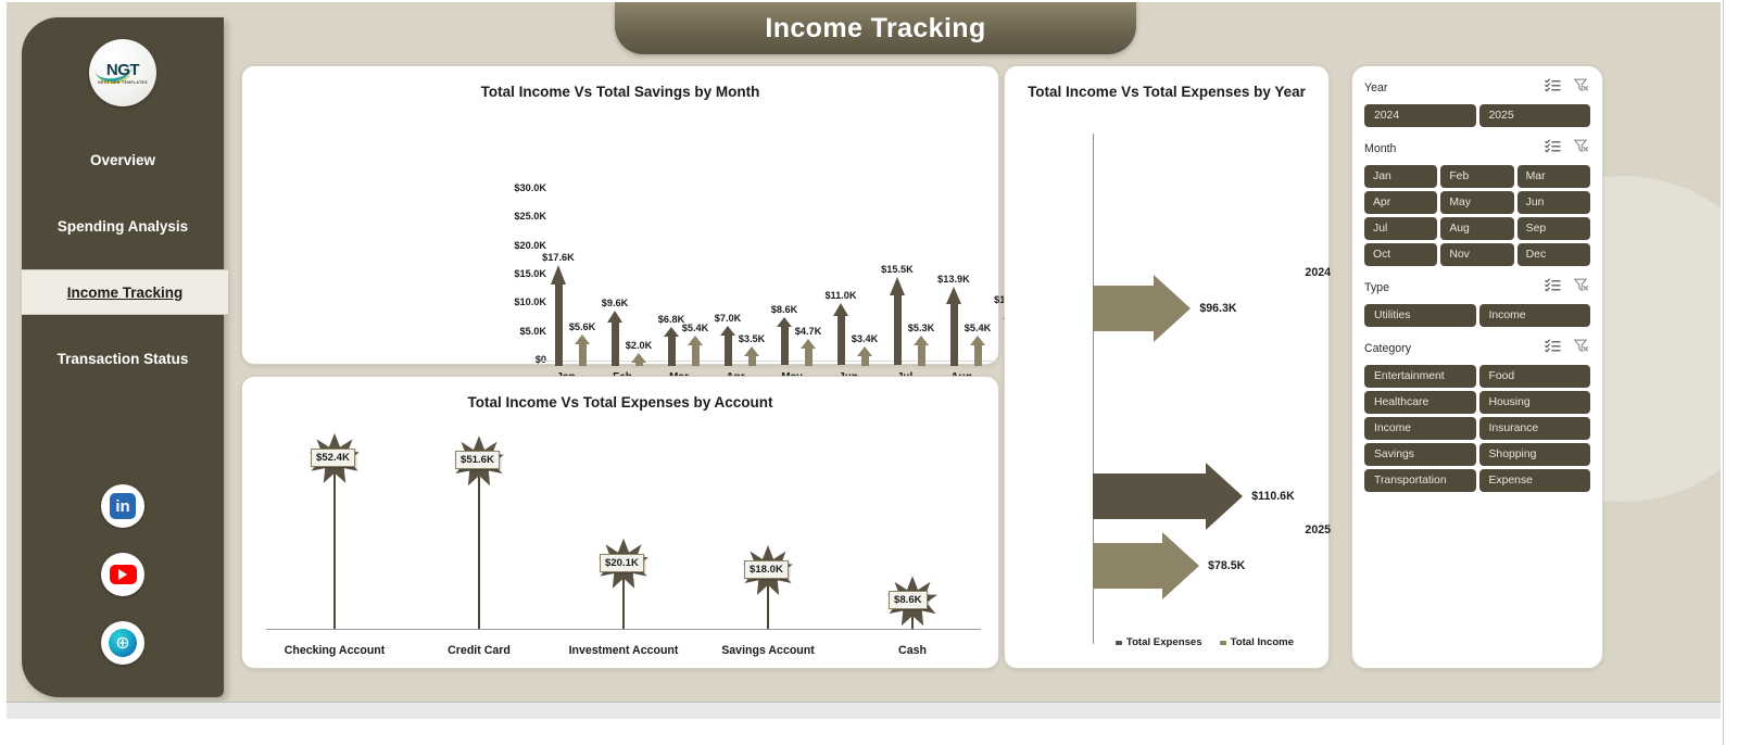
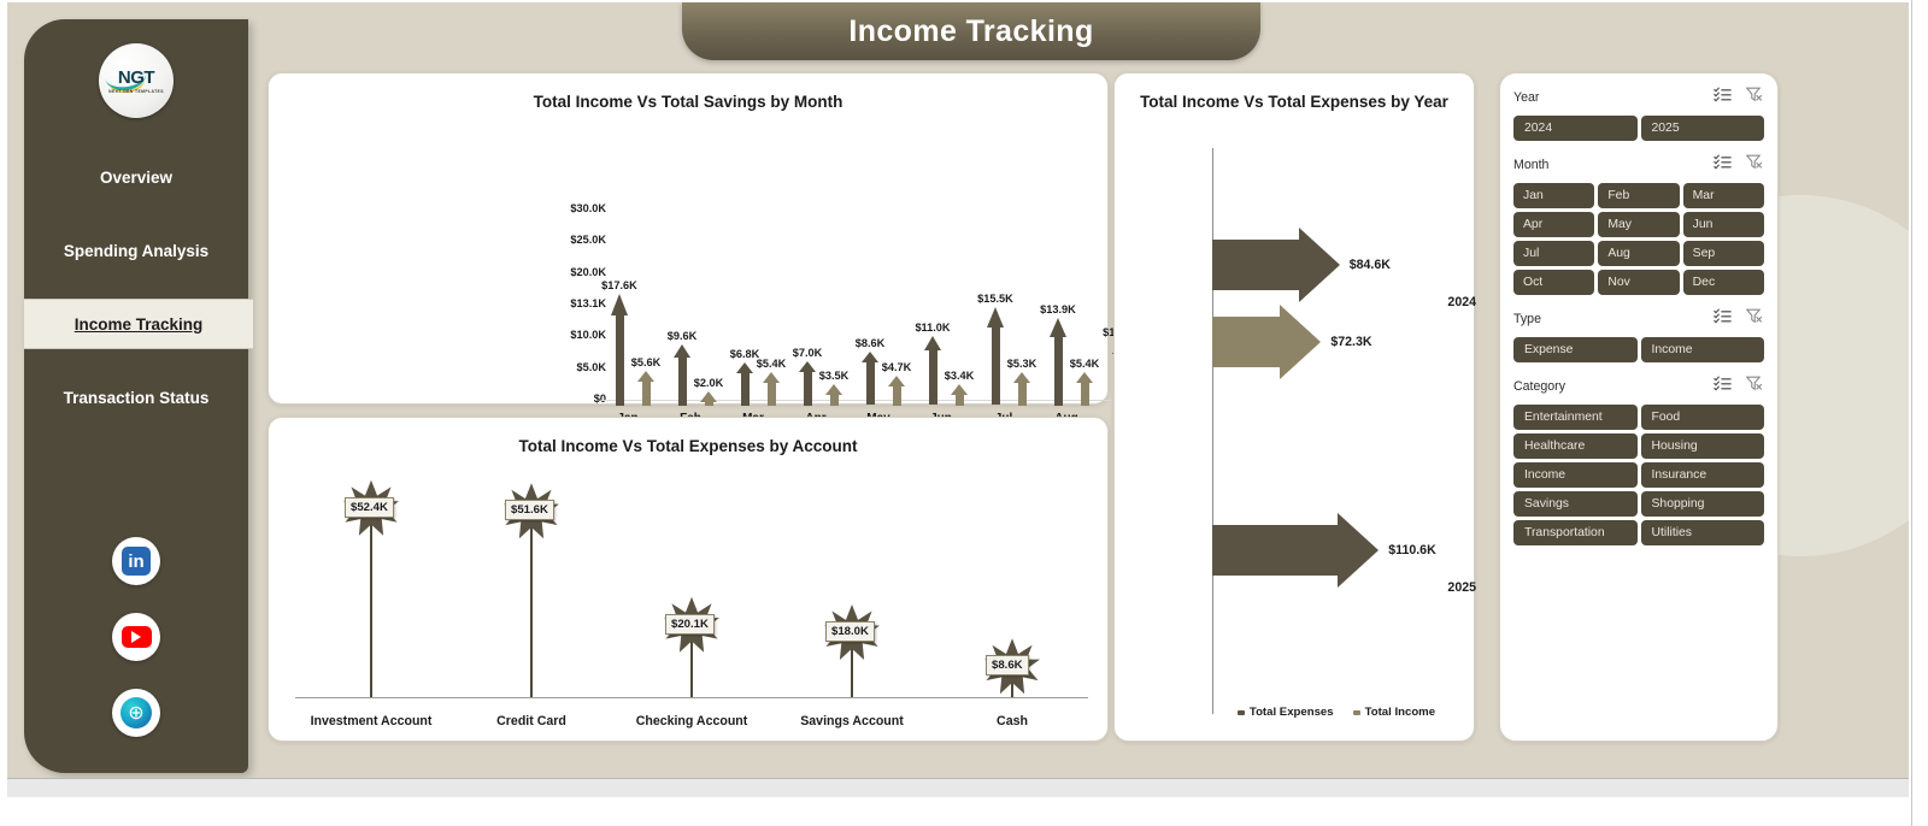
  Income Tracking
  NGT
  Overview
  Spending Analysis
  Income Tracking
  Transaction Status
  in
  ⊕
  Total Income Vs Total Savings by Month
  $0
  $5.0K
  $10.0K
- $15.0K
+ $13.1K
  $20.0K
  $25.0K
  $30.0K
  $17.6K
  $5.6K
  $9.6K
  $2.0K
  $6.8K
  $5.4K
  $7.0K
  $3.5K
  $8.6K
  $4.7K
  $11.0K
  $3.4K
  $15.5K
  $5.3K
  $13.9K
  $5.4K
  Total Income Vs Total Expenses by Account
  $52.4K
- Checking Account
+ Investment Account
  $51.6K
  Credit Card
  $20.1K
- Investment Account
+ Checking Account
  $18.0K
  Savings Account
  $8.6K
  Cash
  Total Income Vs Total Expenses by Year
+ $84.6K
- $96.3K
+ $72.3K
  2024
  $110.6K
- $78.5K
  2025
  Total Expenses
  Total Income
  Year
  2024
  2025
  Month
  Jan
  Feb
  Mar
  Apr
  May
  Jun
  Jul
  Aug
  Sep
  Oct
  Nov
  Dec
  Type
- Utilities
+ Expense
  Income
  Category
  Entertainment
  Food
  Healthcare
  Housing
  Income
  Insurance
  Savings
  Shopping
  Transportation
- Expense
+ Utilities
